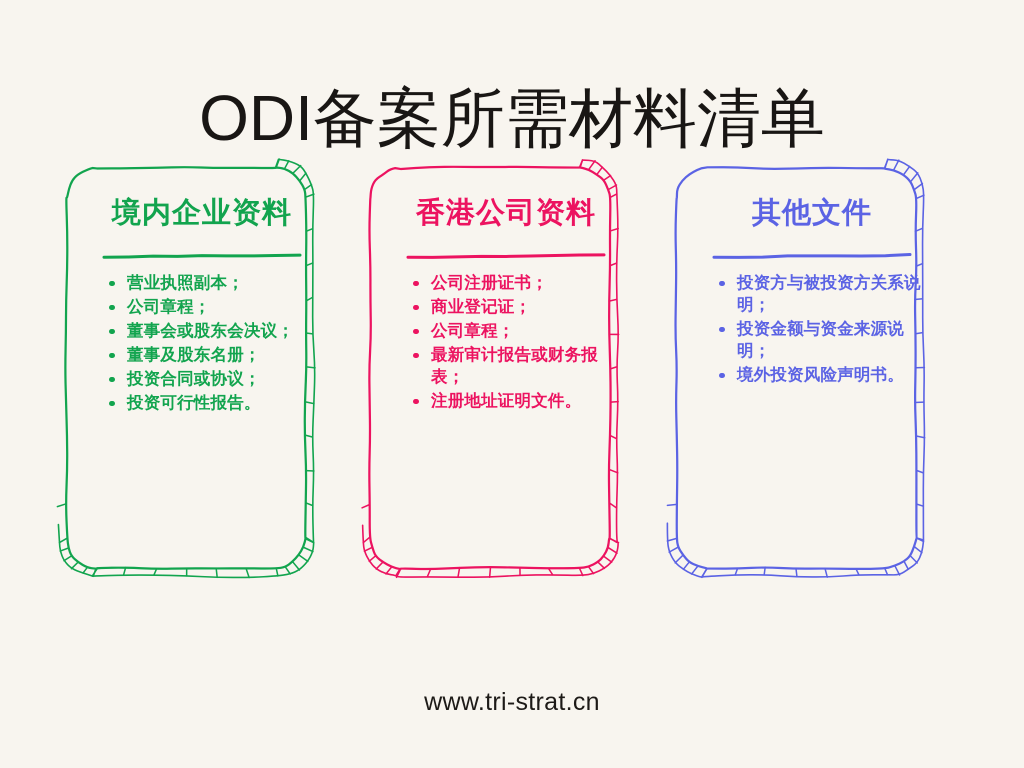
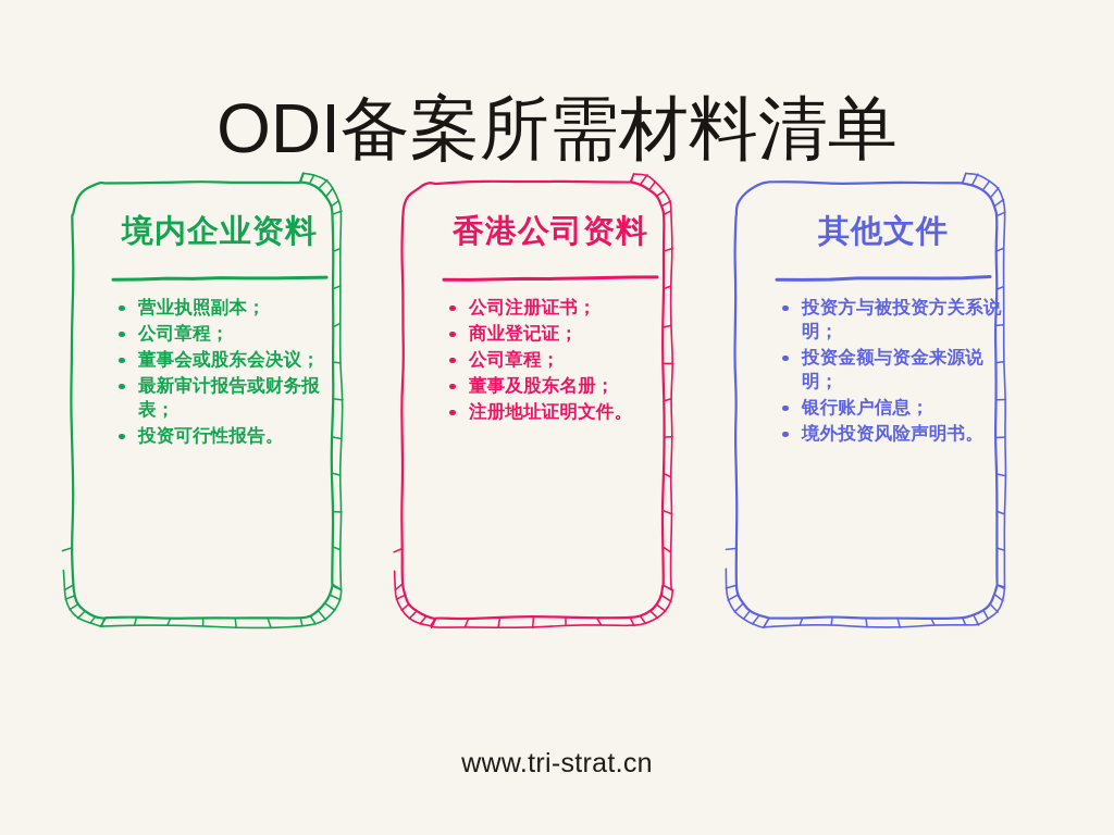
  ODI备案所需材料清单
  境内企业资料
  营业执照副本；
  公司章程；
  董事会或股东会决议；
- 董事及股东名册；
+ 最新审计报告或财务报表；
- 投资合同或协议；
  投资可行性报告。
  香港公司资料
  公司注册证书；
  商业登记证；
  公司章程；
- 最新审计报告或财务报表；
+ 董事及股东名册；
  注册地址证明文件。
  其他文件
  投资方与被投资方关系说明；
  投资金额与资金来源说明；
+ 银行账户信息；
  境外投资风险声明书。
  www.tri-strat.cn
